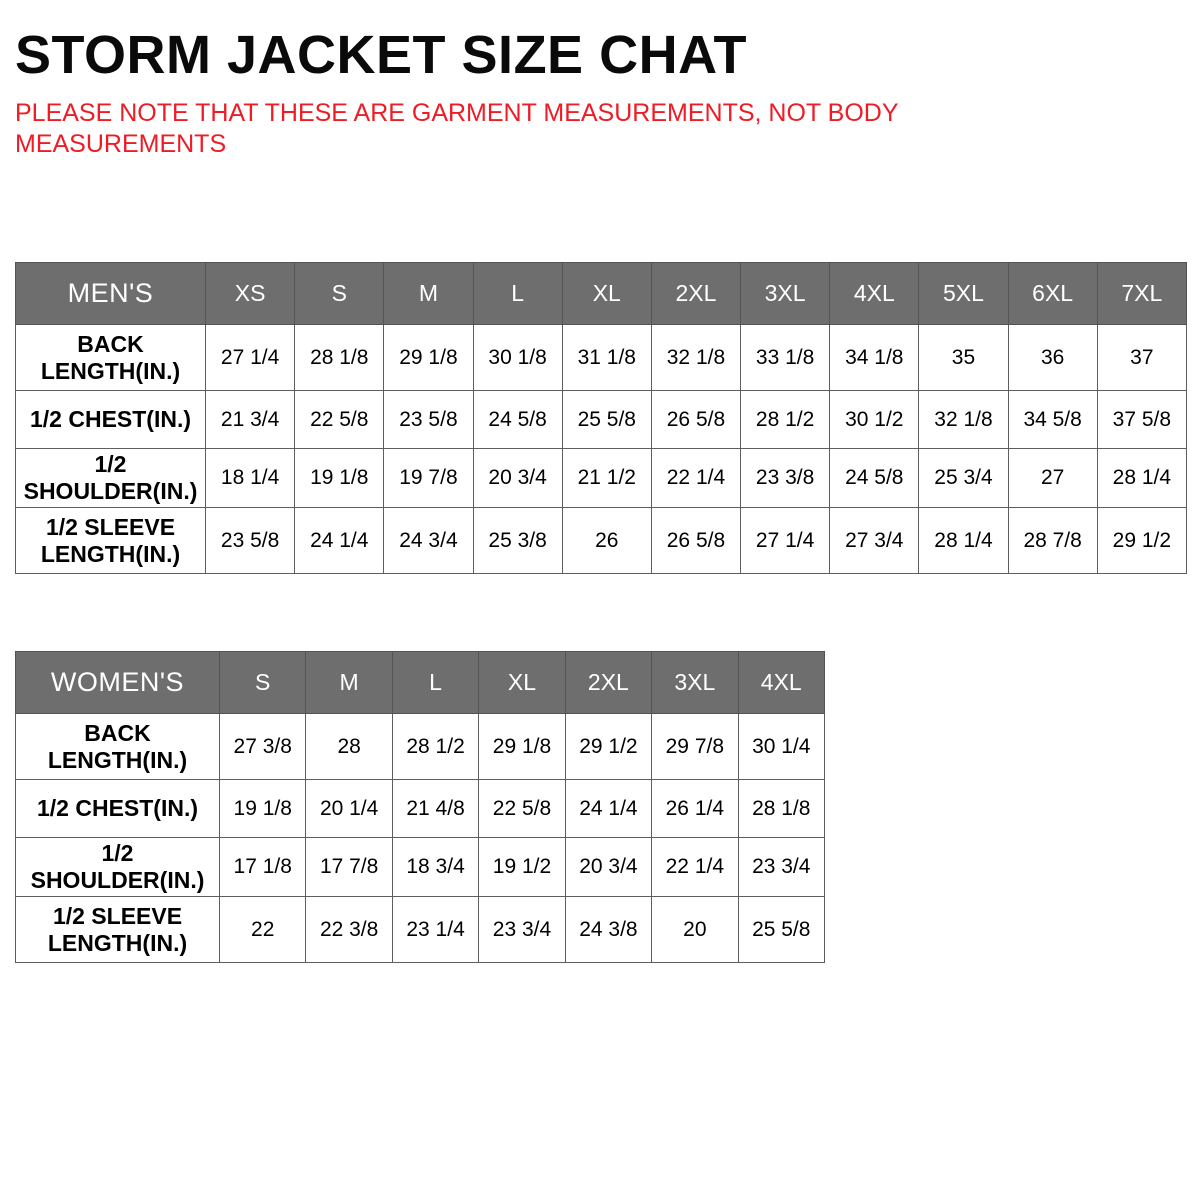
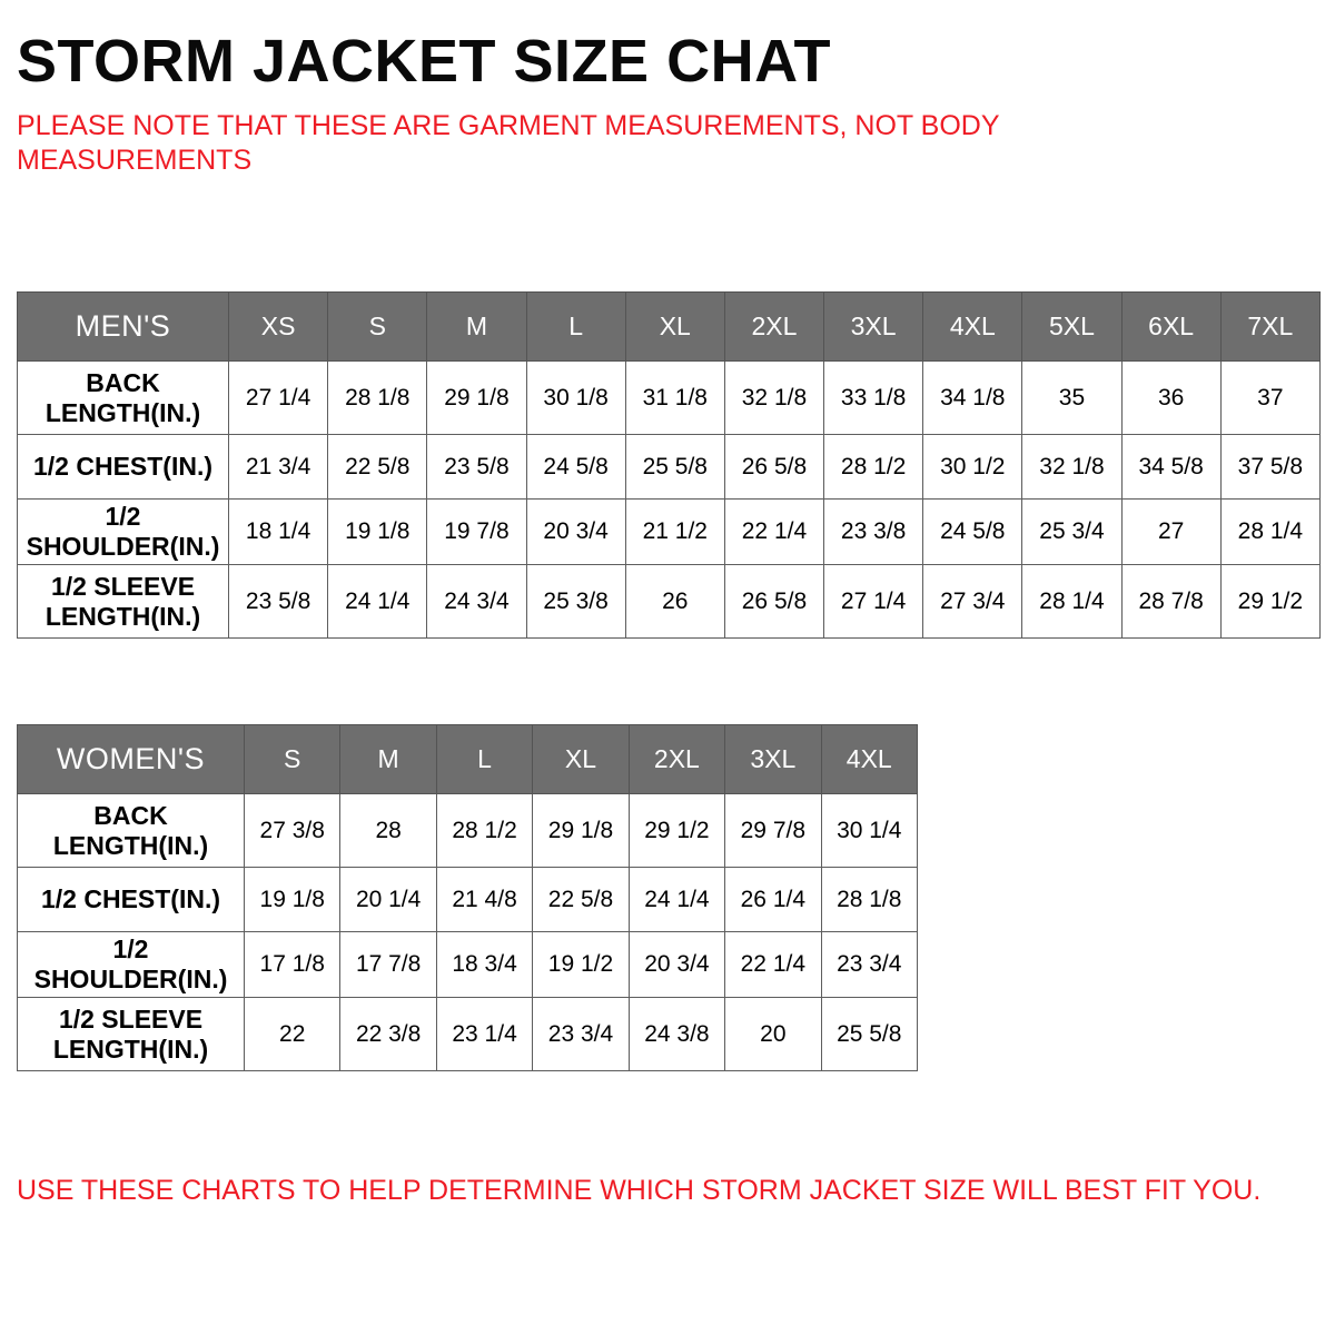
  STORM JACKET SIZE CHAT
  PLEASE NOTE THAT THESE ARE GARMENT MEASUREMENTS, NOT BODY MEASUREMENTS
  MEN'S	XS	S	M	L	XL	2XL	3XL	4XL	5XL	6XL	7XL
  BACKLENGTH(IN.)	27 1/4	28 1/8	29 1/8	30 1/8	31 1/8	32 1/8	33 1/8	34 1/8	35	36	37
  1/2 CHEST(IN.)	21 3/4	22 5/8	23 5/8	24 5/8	25 5/8	26 5/8	28 1/2	30 1/2	32 1/8	34 5/8	37 5/8
  1/2 SHOULDER(IN.)	18 1/4	19 1/8	19 7/8	20 3/4	21 1/2	22 1/4	23 3/8	24 5/8	25 3/4	27	28 1/4
  1/2 SLEEVELENGTH(IN.)	23 5/8	24 1/4	24 3/4	25 3/8	26	26 5/8	27 1/4	27 3/4	28 1/4	28 7/8	29 1/2
  WOMEN'S	S	M	L	XL	2XL	3XL	4XL
  BACKLENGTH(IN.)	27 3/8	28	28 1/2	29 1/8	29 1/2	29 7/8	30 1/4
  1/2 CHEST(IN.)	19 1/8	20 1/4	21 4/8	22 5/8	24 1/4	26 1/4	28 1/8
  1/2 SHOULDER(IN.)	17 1/8	17 7/8	18 3/4	19 1/2	20 3/4	22 1/4	23 3/4
  1/2 SLEEVELENGTH(IN.)	22	22 3/8	23 1/4	23 3/4	24 3/8	20	25 5/8
+ USE THESE CHARTS TO HELP DETERMINE WHICH STORM JACKET SIZE WILL BEST FIT YOU.
